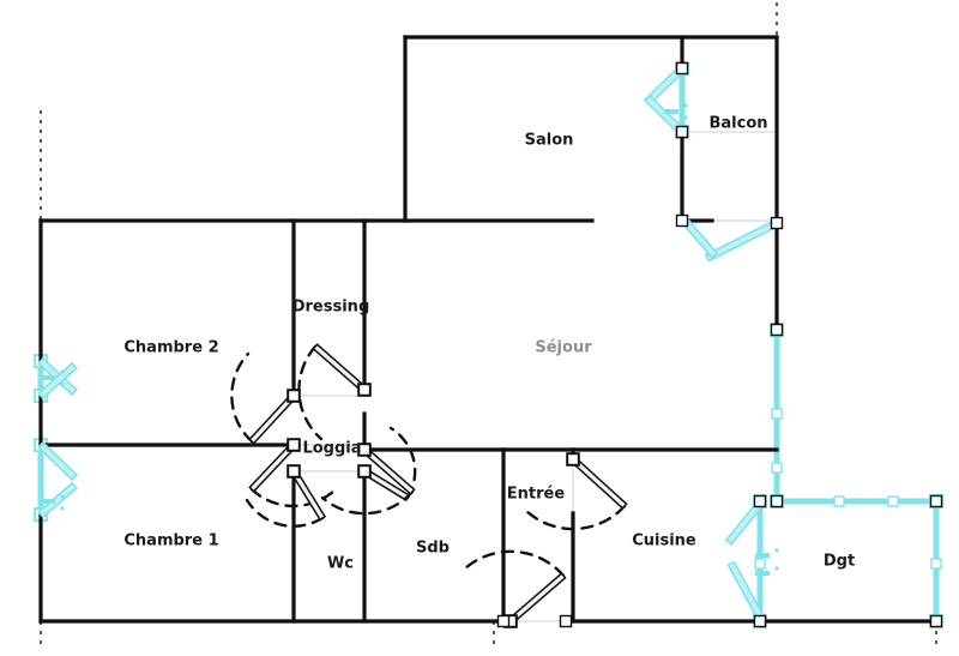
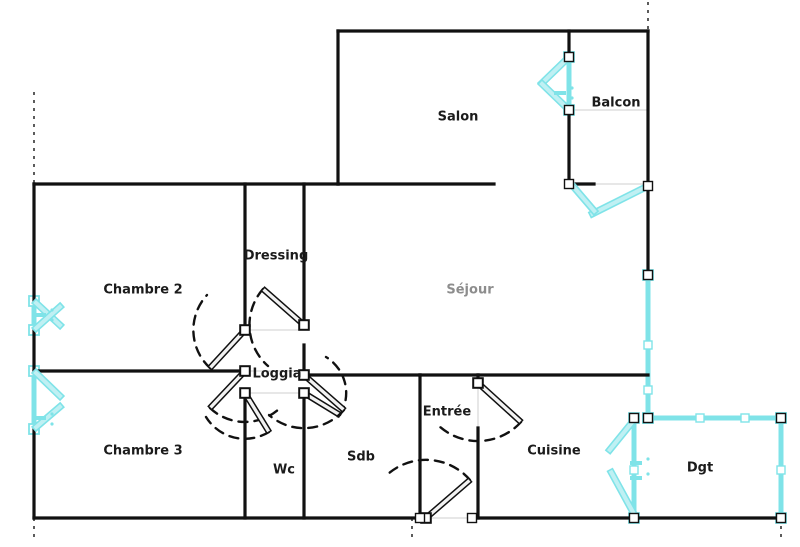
  Salon
  Balcon
  Chambre 2
- Chambre 1
+ Chambre 3
  Dressing
  Séjour
  Loggia
  Wc
  Sdb
  Entrée
  Cuisine
  Dgt
